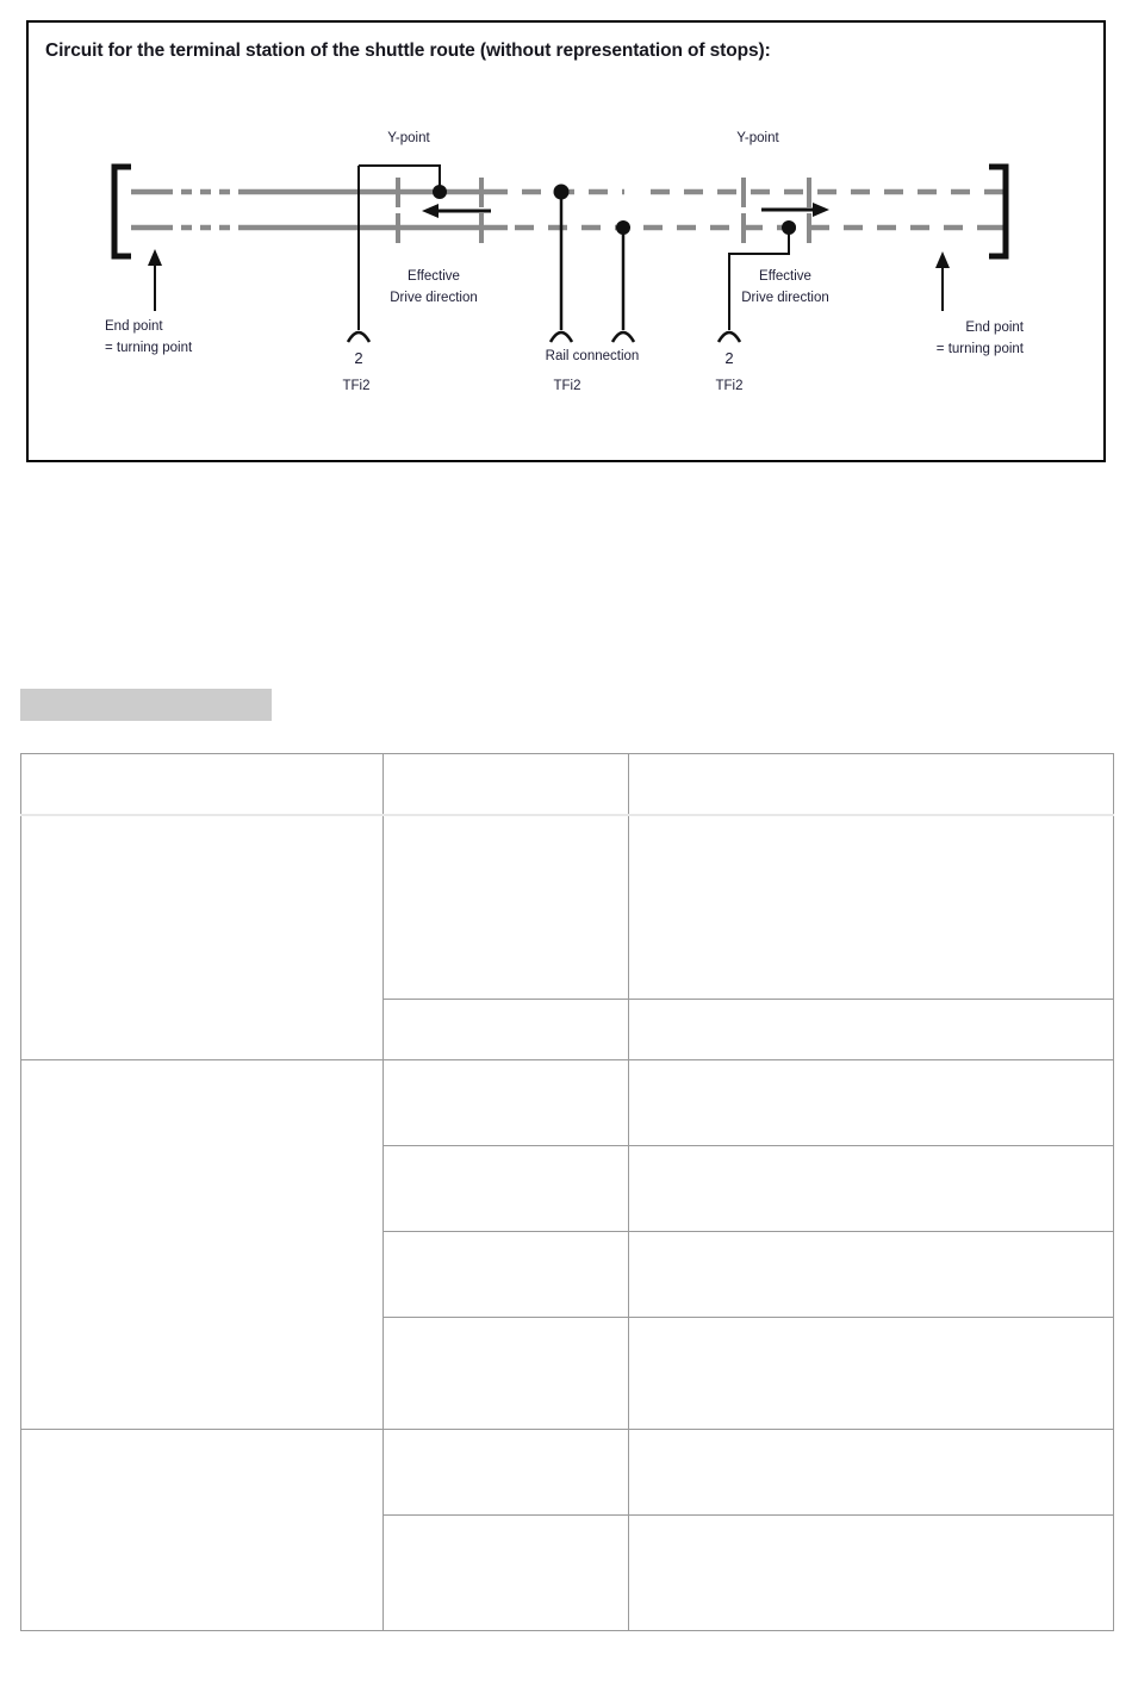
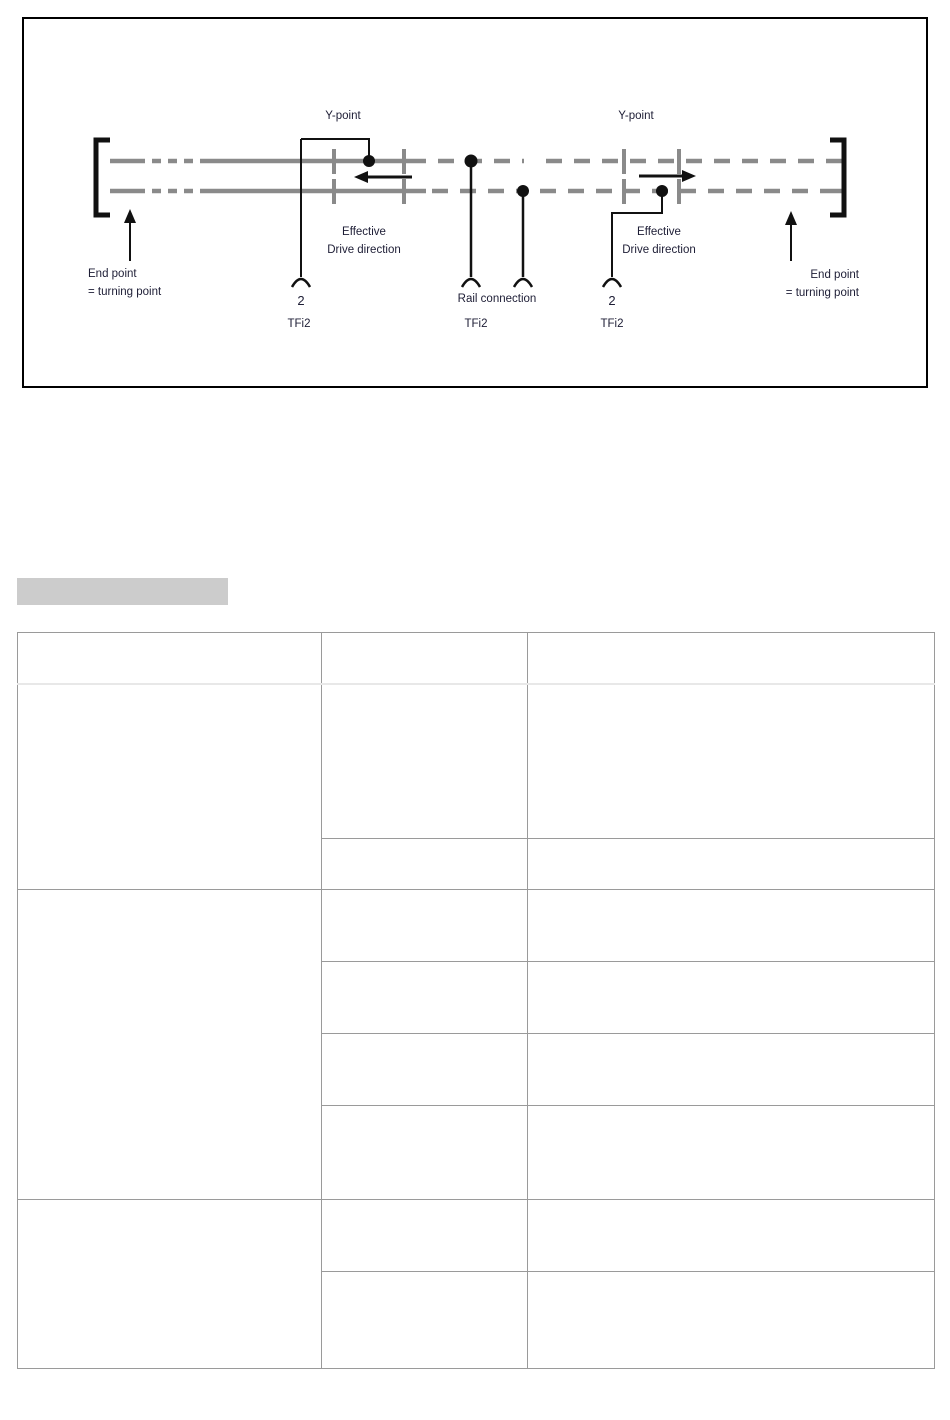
- Circuit for the terminal station of the shuttle route (without representation of stops):
  Y-point
  Y-point
  Effective
  Drive direction
  Effective
  Drive direction
  End point
  = turning point
  End point
  = turning point
  Rail connection
  2
  2
  TFi2
  TFi2
  TFi2
